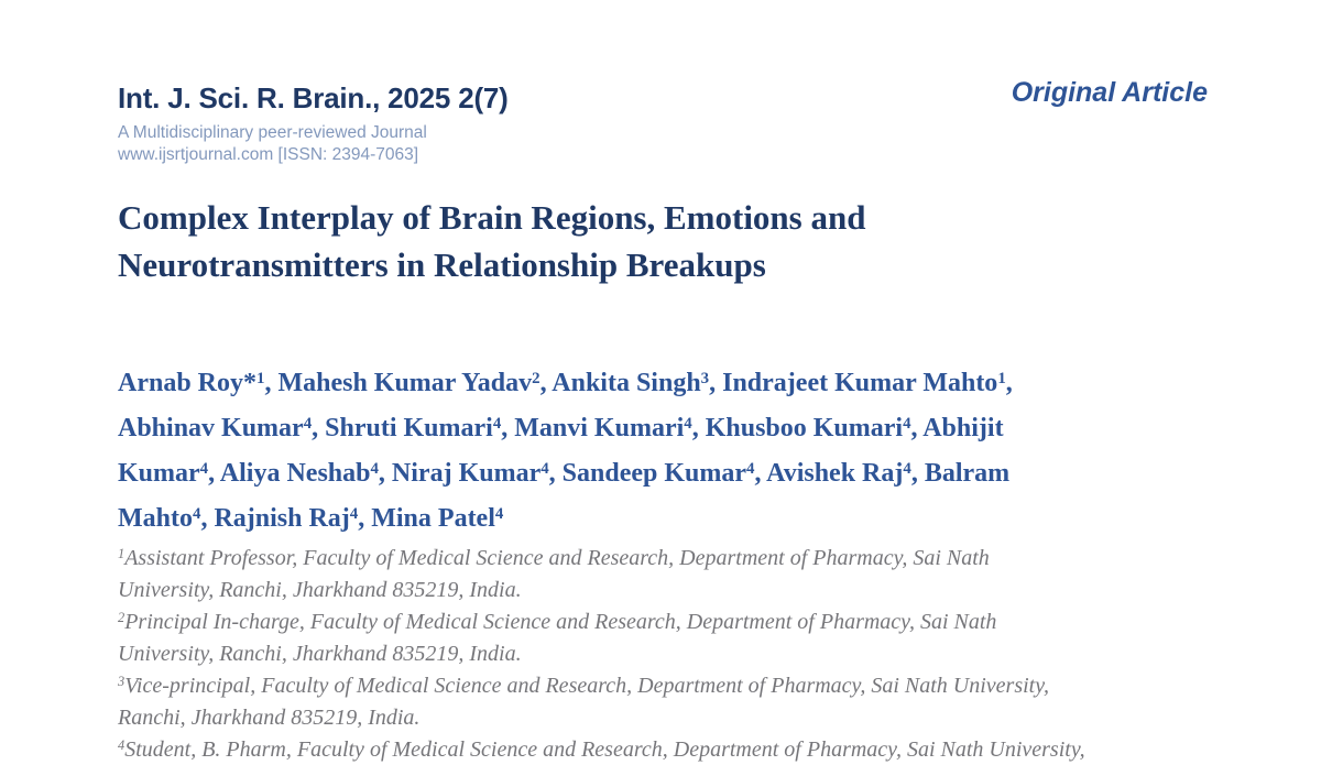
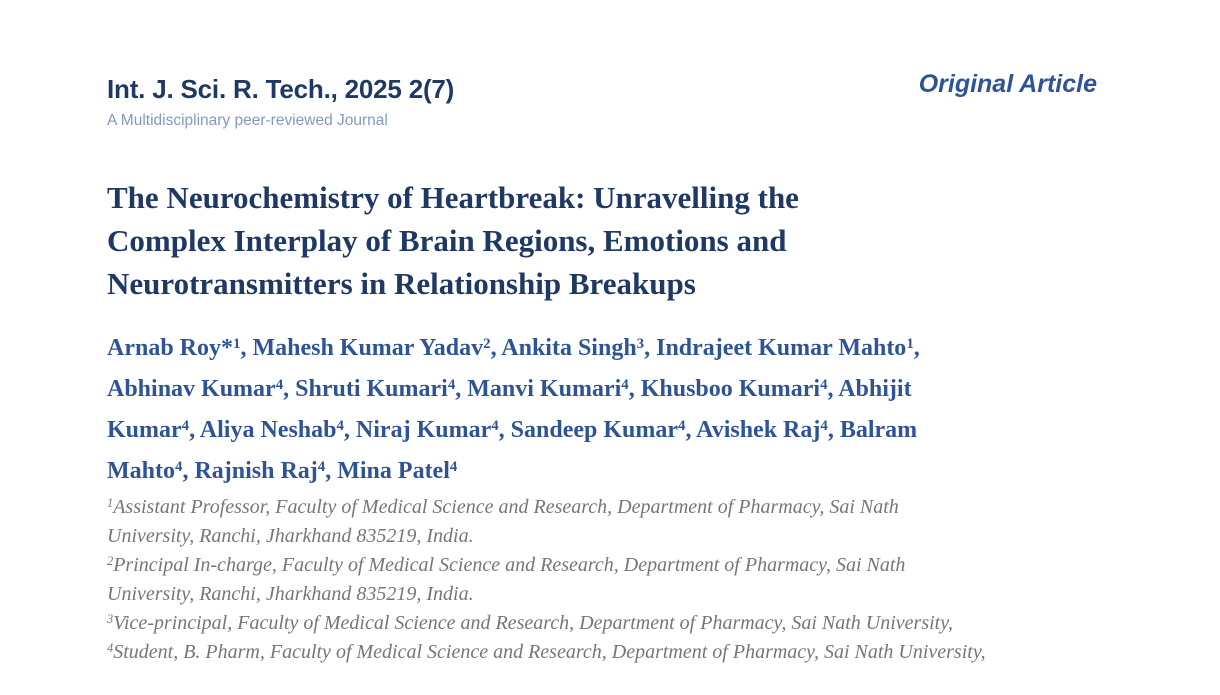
- Int. J. Sci. R. Brain., 2025 2(7)
+ Int. J. Sci. R. Tech., 2025 2(7)
  A Multidisciplinary peer-reviewed Journal
- www.ijsrtjournal.com [ISSN: 2394-7063]
  Original Article
+ The Neurochemistry of Heartbreak: Unravelling the
  Complex Interplay of Brain Regions, Emotions and
  Neurotransmitters in Relationship Breakups
  Arnab Roy*1, Mahesh Kumar Yadav2, Ankita Singh3, Indrajeet Kumar Mahto1,
  Abhinav Kumar4, Shruti Kumari4, Manvi Kumari4, Khusboo Kumari4, Abhijit
  Kumar4, Aliya Neshab4, Niraj Kumar4, Sandeep Kumar4, Avishek Raj4, Balram
  Mahto4, Rajnish Raj4, Mina Patel4
  1Assistant Professor, Faculty of Medical Science and Research, Department of Pharmacy, Sai Nath
  University, Ranchi, Jharkhand 835219, India.
  2Principal In-charge, Faculty of Medical Science and Research, Department of Pharmacy, Sai Nath
  University, Ranchi, Jharkhand 835219, India.
  3Vice-principal, Faculty of Medical Science and Research, Department of Pharmacy, Sai Nath University,
- Ranchi, Jharkhand 835219, India.
  4Student, B. Pharm, Faculty of Medical Science and Research, Department of Pharmacy, Sai Nath University,
